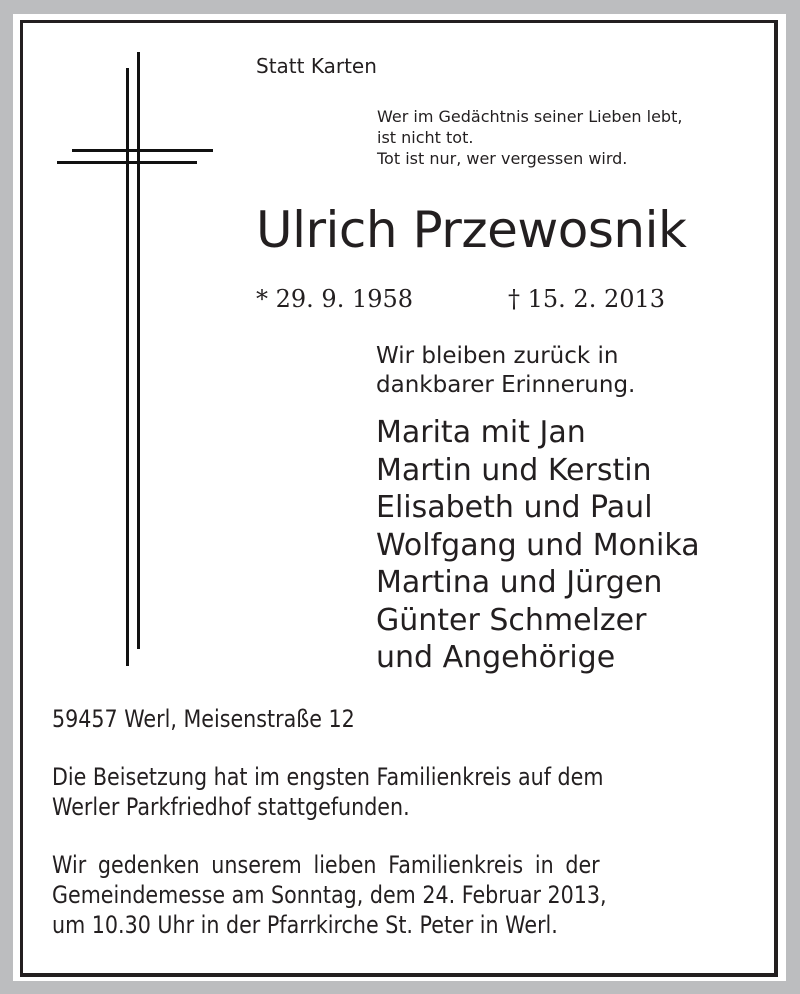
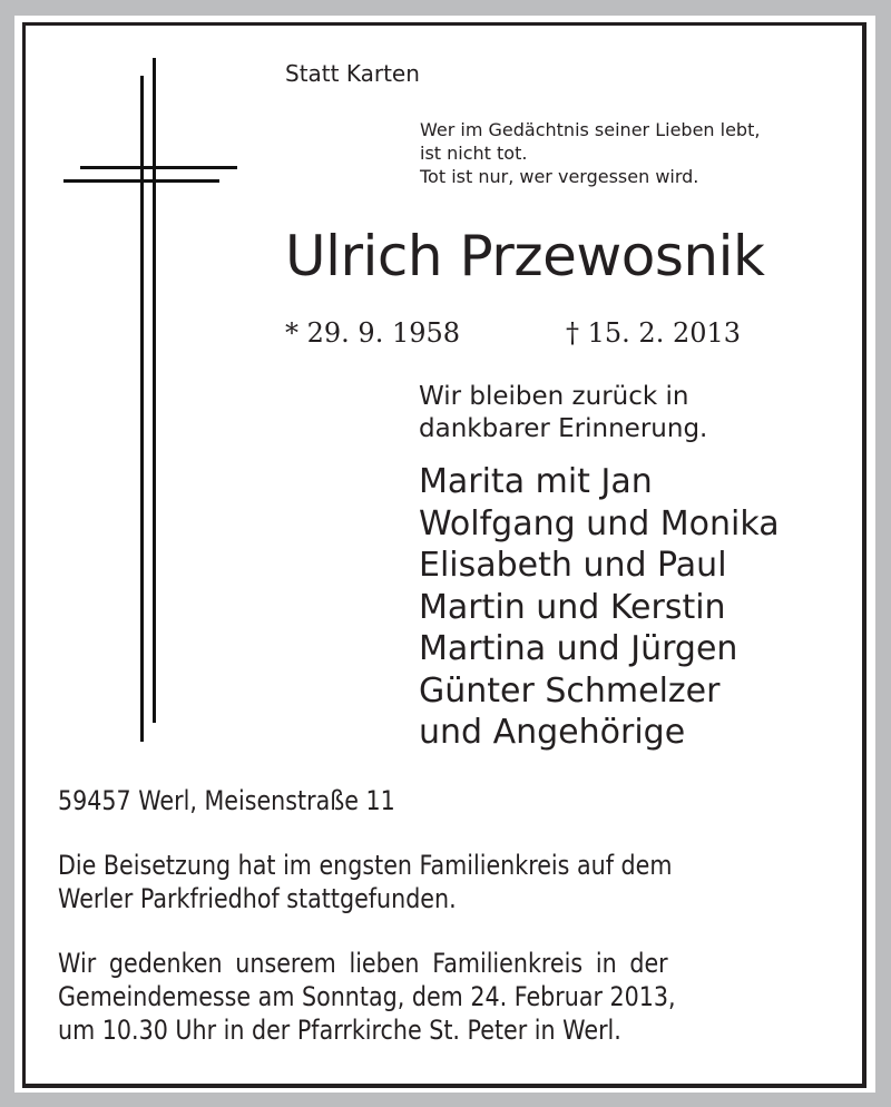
  Statt Karten
  Wer im Gedächtnis seiner Lieben lebt,
  ist nicht tot.
  Tot ist nur, wer vergessen wird.
  Ulrich Przewosnik
  * 29. 9. 1958
  † 15. 2. 2013
  Wir bleiben zurück in
  dankbarer Erinnerung.
  Marita mit Jan
- Martin und Kerstin
+ Wolfgang und Monika
  Elisabeth und Paul
- Wolfgang und Monika
+ Martin und Kerstin
  Martina und Jürgen
  Günter Schmelzer
  und Angehörige
- 59457 Werl, Meisenstraße 12
+ 59457 Werl, Meisenstraße 11
  Die Beisetzung hat im engsten Familienkreis auf dem
  Werler Parkfriedhof stattgefunden.
  Wir gedenken unserem lieben Familienkreis in der
  Gemeindemesse am Sonntag, dem 24. Februar 2013,
  um 10.30 Uhr in der Pfarrkirche St. Peter in Werl.
